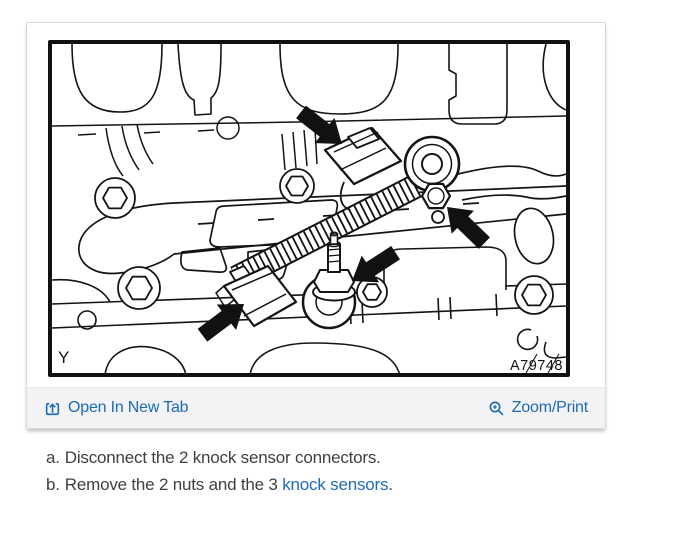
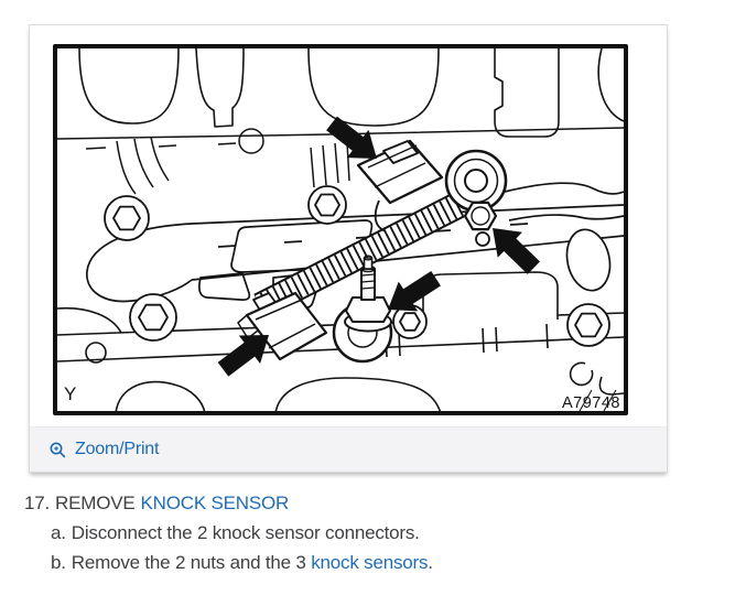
  Y
  A79748
- Open In New Tab
  Zoom/Print
+ 17. REMOVE KNOCK SENSOR
  a. Disconnect the 2 knock sensor connectors.
  b. Remove the 2 nuts and the 3 knock sensors.
